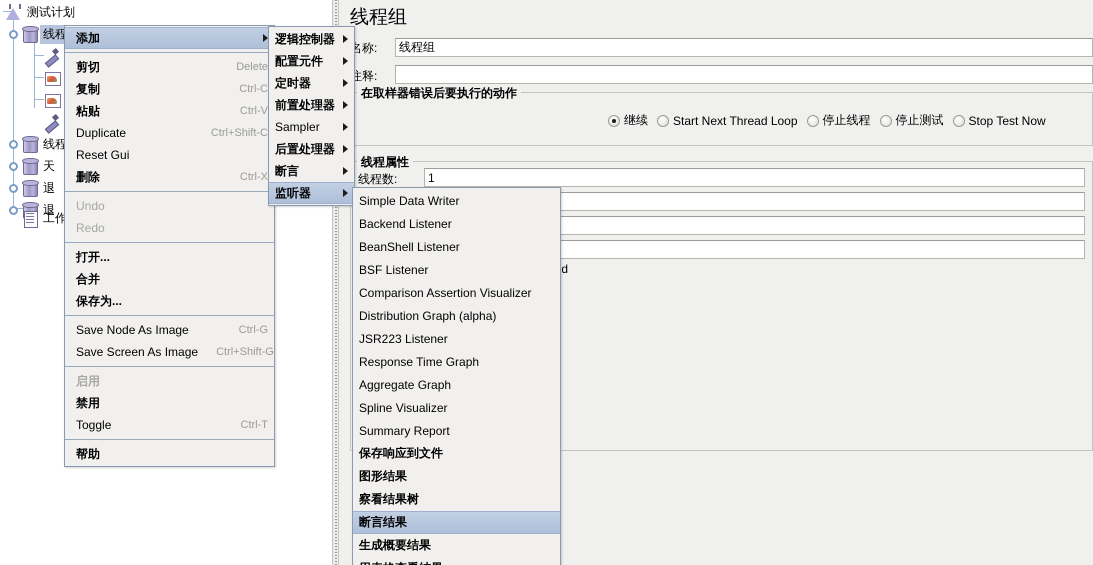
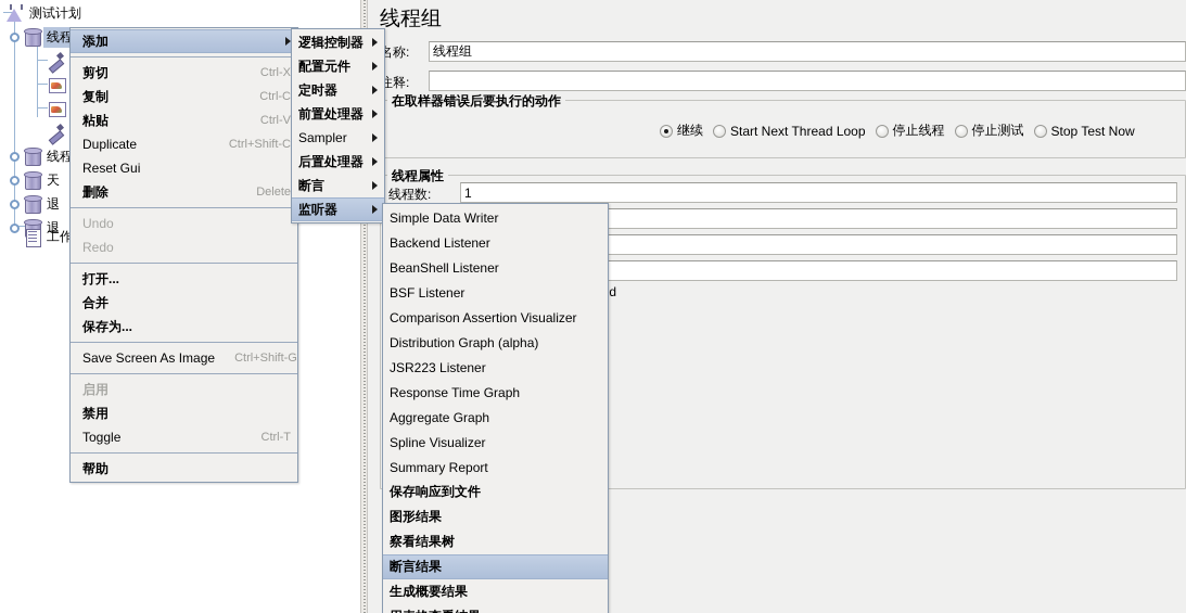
  测试计划
  线程
  天
  退
  退
  线程组
  名称:
  线程组
  注释:
  在取样器错误后要执行的动作
  继续
  Start Next Thread Loop
  停止线程
  停止测试
  Stop Test Now
  线程属性
  线程数:
  1
  添加
  剪切
- Delete
+ Ctrl-X
  复制
  Ctrl-C
  粘贴
  Ctrl-V
  Duplicate
  Ctrl+Shift-C
  Reset Gui
  删除
- Ctrl-X
+ Delete
  Undo
  Redo
  打开...
  合并
  保存为...
- Save Node As Image
- Ctrl-G
  Save Screen As Image
  Ctrl+Shift-G
  启用
  禁用
  Toggle
  Ctrl-T
  帮助
  逻辑控制器
  配置元件
  定时器
  前置处理器
  Sampler
  后置处理器
  断言
  监听器
  Simple Data Writer
  Backend Listener
  BeanShell Listener
  BSF Listener
  Comparison Assertion Visualizer
  Distribution Graph (alpha)
  JSR223 Listener
  Response Time Graph
  Aggregate Graph
  Spline Visualizer
  Summary Report
  保存响应到文件
  图形结果
  察看结果树
  断言结果
  生成概要结果
